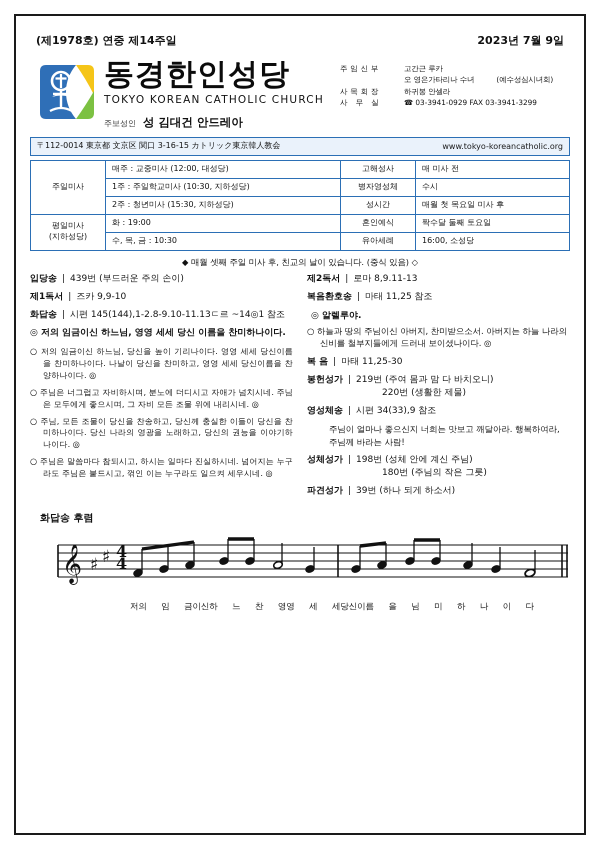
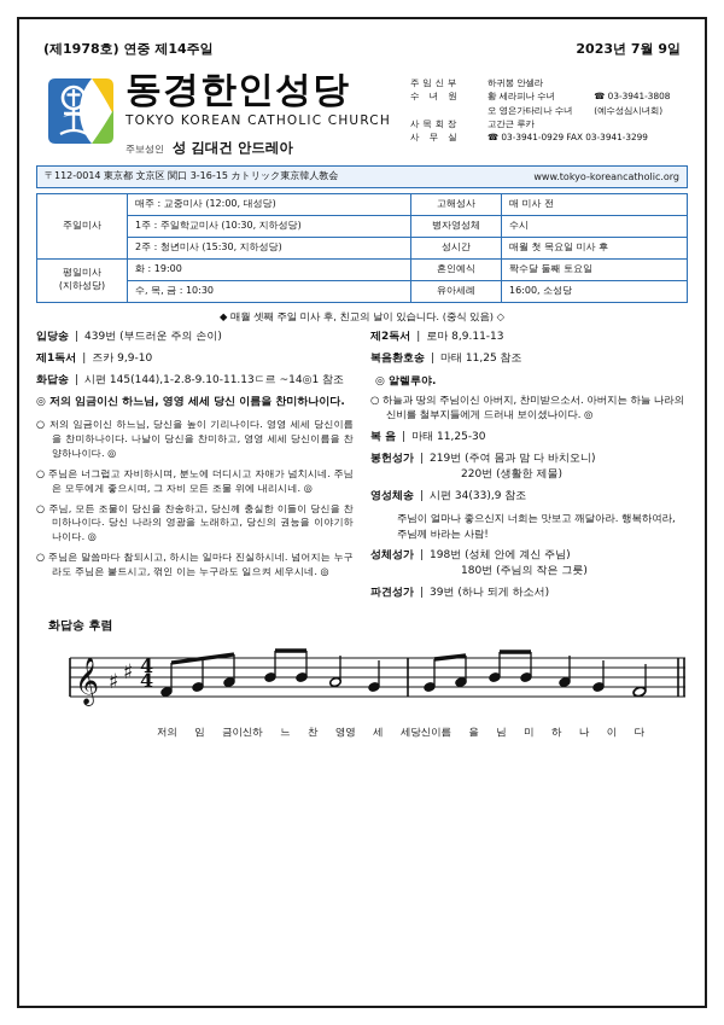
  (제1978호) 연중 제14주일
  2023년 7월 9일
  동경한인성당
  TOKYO KOREAN CATHOLIC CHURCH
  주보성인 성 김대건 안드레아
- 주임신부		고간근 루카
+ 주임신부		하귀봉 안셀라
+ 수 녀 원		황 세라피나 수녀	☎ 03-3941-3808
  		오 영은가타리나 수녀	(예수성심시녀회)
- 사목회장		하귀봉 안셀라
+ 사목회장		고간근 루카
  사 무 실		☎ 03-3941-0929 FAX 03-3941-3299
  〒112-0014 東京都 文京区 関口 3-16-15 カトリック東京韓人教会
  www.tokyo-koreancatholic.org
  주일미사	매주 : 교중미사 (12:00, 대성당)	고해성사	매 미사 전
  1주 : 주일학교미사 (10:30, 지하성당)	병자영성체	수시
  2주 : 청년미사 (15:30, 지하성당)	성시간	매월 첫 목요일 미사 후
  평일미사 (지하성당)	화 : 19:00	혼인예식	짝수달 둘째 토요일
  수, 목, 금 : 10:30	유아세례	16:00, 소성당
  ◆ 매월 셋째 주일 미사 후, 친교의 날이 있습니다. (중식 있음) ◇
  입당송
  |
  439번 (부드러운 주의 손이)
  제1독서
  |
  즈카 9,9-10
  화답송
  |
  시편 145(144),1-2.8-9.10-11.13ㄷ르 ~14◎1 참조
  ◎ 저의 임금이신 하느님, 영영 세세 당신 이름을 찬미하나이다.
  ○ 저의 임금이신 하느님, 당신을 높이 기리나이다. 영영 세세 당신이름을 찬미하나이다. 나날이 당신을 찬미하고, 영영 세세 당신이름을 찬양하나이다. ◎
  ○ 주님은 너그럽고 자비하시며, 분노에 더디시고 자애가 넘치시네. 주님은 모두에게 좋으시며, 그 자비 모든 조물 위에 내리시네. ◎
  ○ 주님, 모든 조물이 당신을 찬송하고, 당신께 충실한 이들이 당신을 찬미하나이다. 당신 나라의 영광을 노래하고, 당신의 권능을 이야기하나이다. ◎
  ○ 주님은 말씀마다 참되시고, 하시는 일마다 진실하시네. 넘어지는 누구라도 주님은 붙드시고, 꺾인 이는 누구라도 일으켜 세우시네. ◎
  제2독서
  |
  로마 8,9.11-13
  복음환호송
  |
  마태 11,25 참조
  ◎ 알렐루야.
  ○ 하늘과 땅의 주님이신 아버지, 찬미받으소서. 아버지는 하늘 나라의 신비를 철부지들에게 드러내 보이셨나이다. ◎
  복 음
  |
  마태 11,25-30
  봉헌성가
  |
  219번 (주여 몸과 맘 다 바치오니)
  220번 (생활한 제물)
  영성체송
  |
  시편 34(33),9 참조
  주님이 얼마나 좋으신지 너희는 맛보고 깨달아라. 행복하여라, 주님께 바라는 사람!
  성체성가
  |
  198번 (성체 안에 계신 주님)
  180번 (주님의 작은 그릇)
  파견성가
  |
  39번 (하나 되게 하소서)
  화답송 후렴
  𝄞
  ♯
  ♯
  4
  4
  저의
  임
  금이신하
  느
  찬
  영영
  세
  세당신이름
  을
  님
  미
  하
  나
  이
  다
